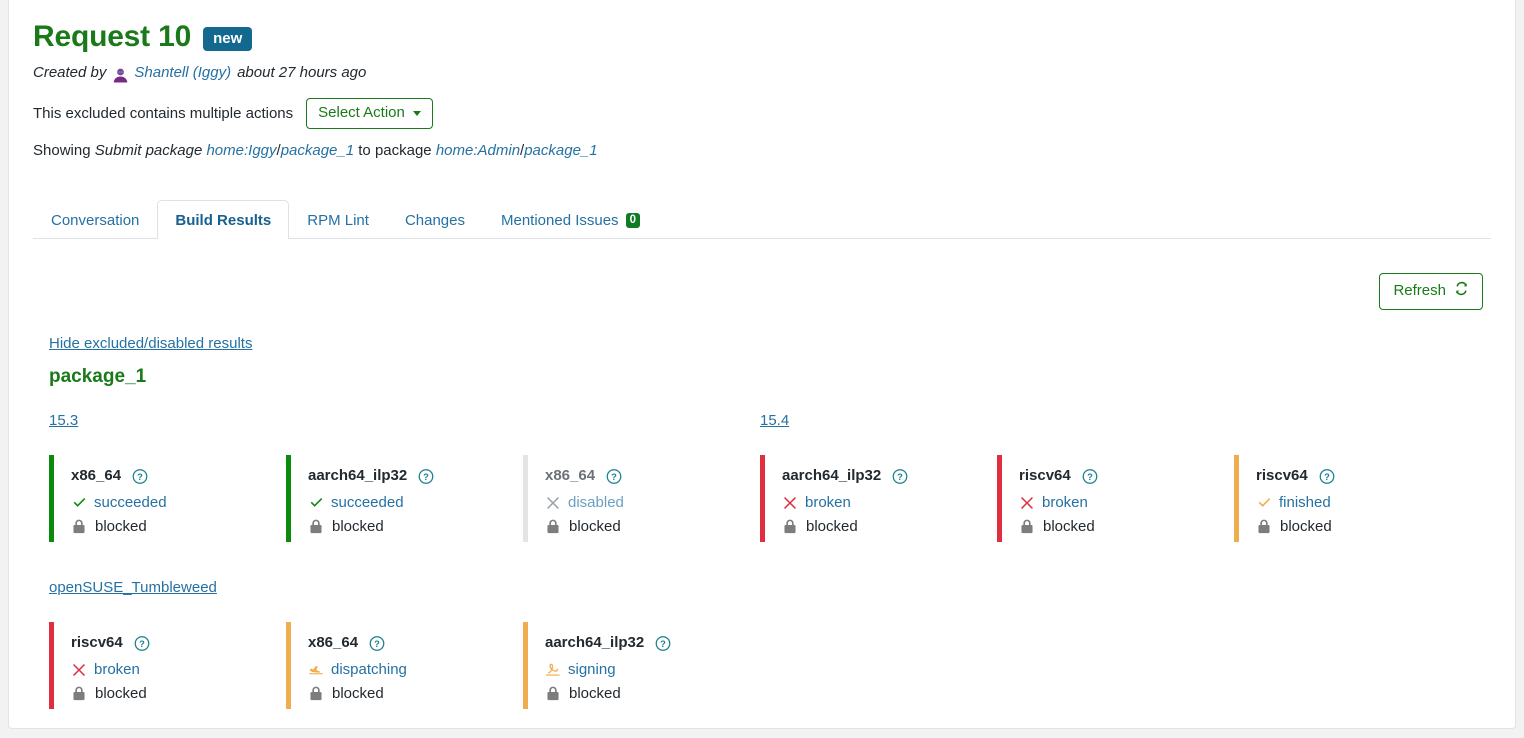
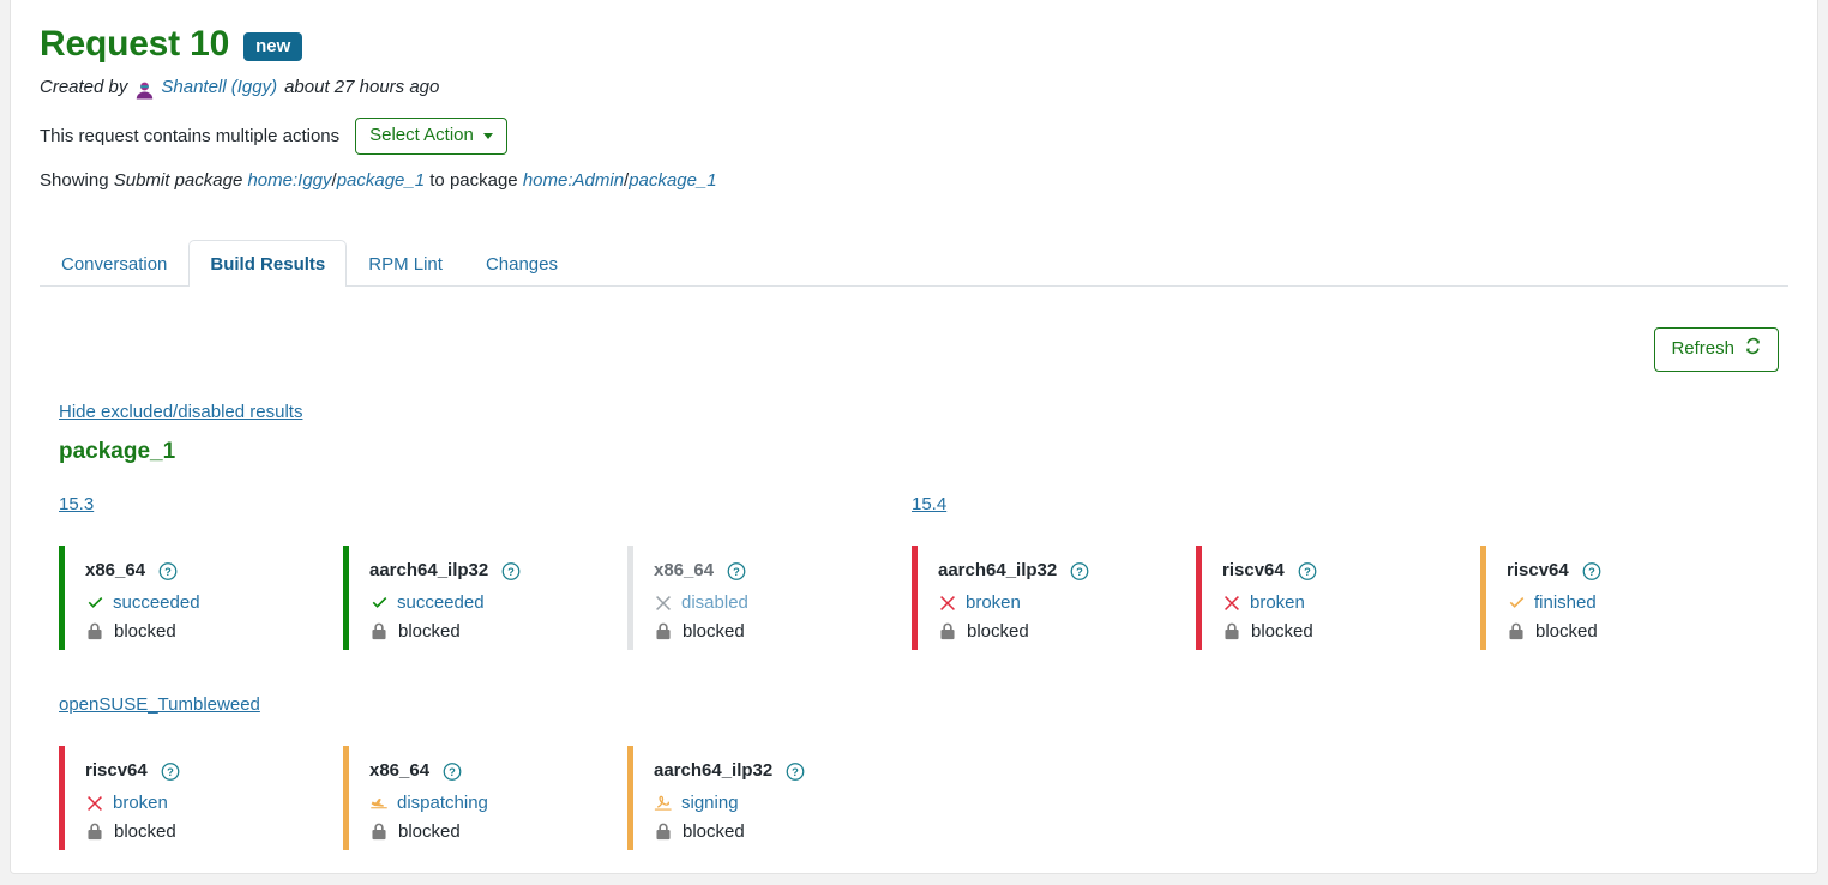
  Request 10
  new
  Created by
  Shantell (Iggy)
  about 27 hours ago
- This excluded contains multiple actions
+ This request contains multiple actions
  Select Action
  Showing Submit package home:Iggy/package_1 to package home:Admin/package_1
  Conversation
  Build Results
  RPM Lint
  Changes
- Mentioned Issues
- 0
  Refresh
  Hide excluded/disabled results
  package_1
  15.3
  15.4
  x86_64
  ?
  succeeded
  blocked
  aarch64_ilp32
  ?
  succeeded
  blocked
  x86_64
  ?
  disabled
  blocked
  aarch64_ilp32
  ?
  broken
  blocked
  riscv64
  ?
  broken
  blocked
  riscv64
  ?
  finished
  blocked
  openSUSE_Tumbleweed
  riscv64
  ?
  broken
  blocked
  x86_64
  ?
  dispatching
  blocked
  aarch64_ilp32
  ?
  signing
  blocked
